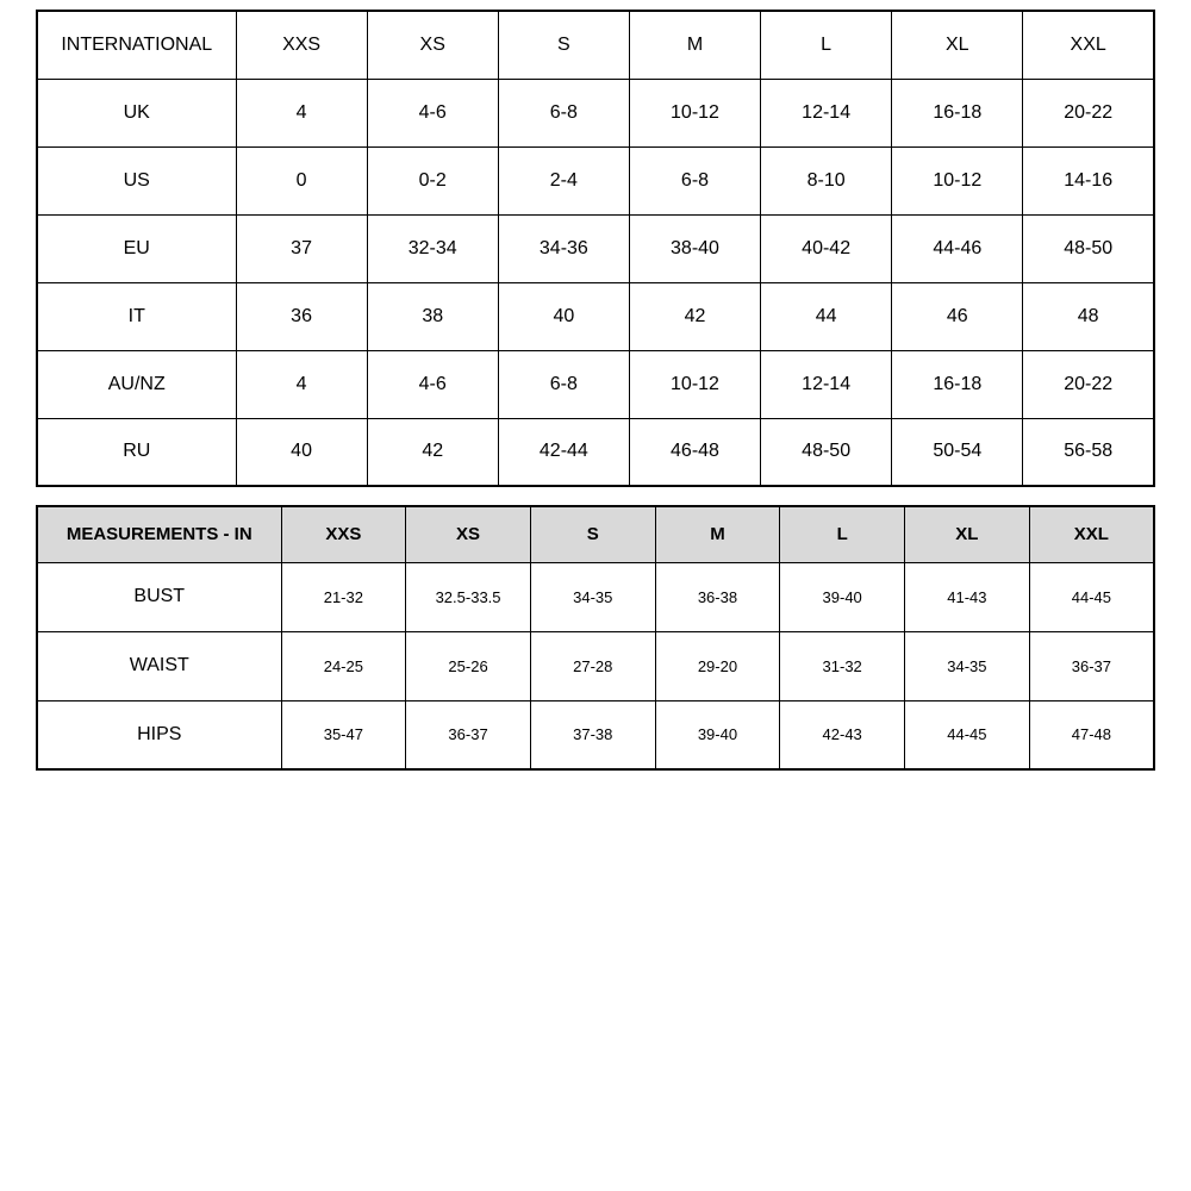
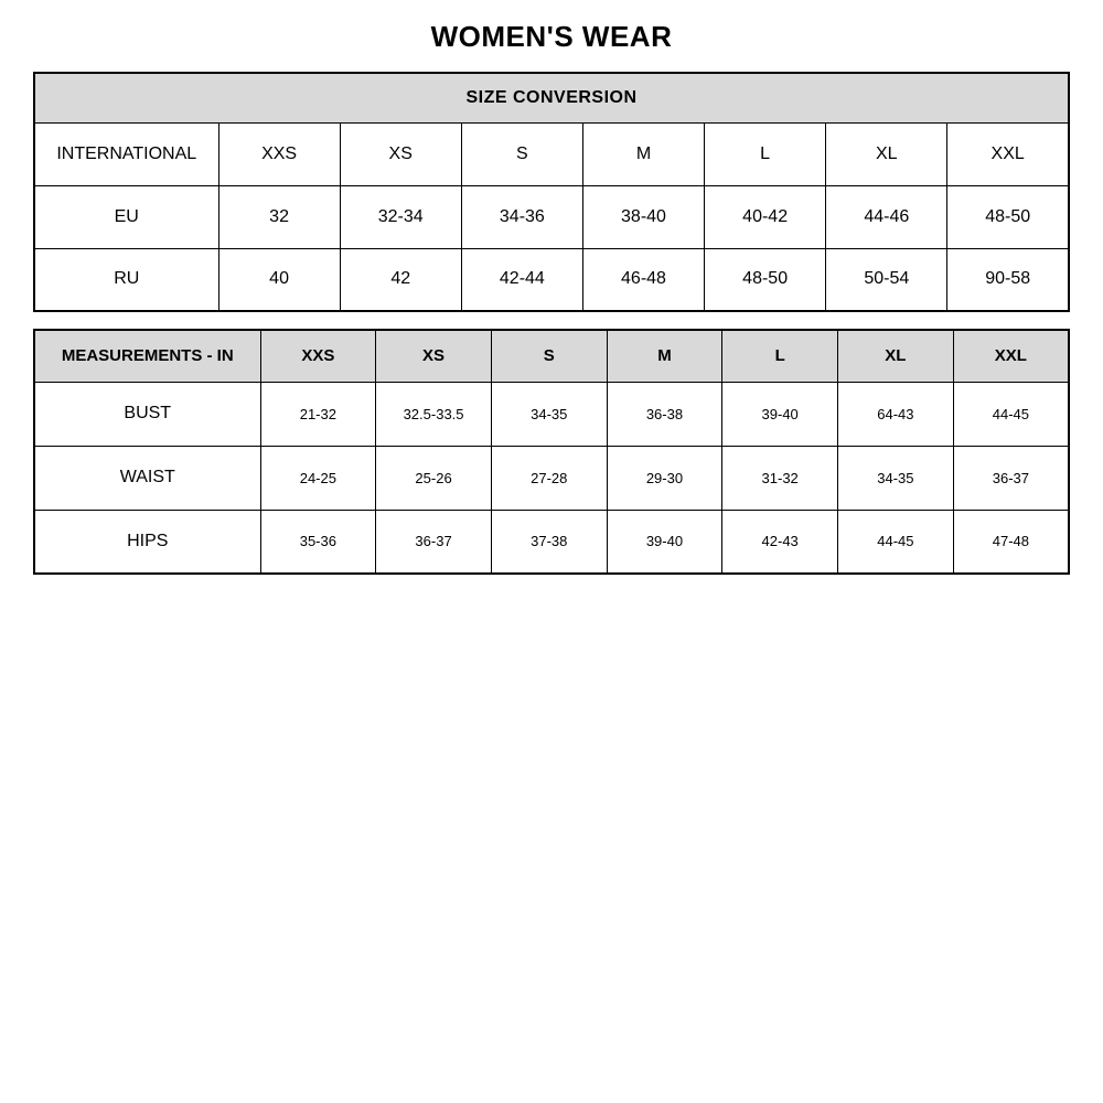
+ WOMEN'S WEAR
+ SIZE CONVERSION
  INTERNATIONAL	XXS	XS	S	M	L	XL	XXL
- UK	4	4-6	6-8	10-12	12-14	16-18	20-22
- US	0	0-2	2-4	6-8	8-10	10-12	14-16
- EU	37	32-34	34-36	38-40	40-42	44-46	48-50
+ EU	32	32-34	34-36	38-40	40-42	44-46	48-50
- IT	36	38	40	42	44	46	48
- AU/NZ	4	4-6	6-8	10-12	12-14	16-18	20-22
- RU	40	42	42-44	46-48	48-50	50-54	56-58
+ RU	40	42	42-44	46-48	48-50	50-54	90-58
  MEASUREMENTS - IN	XXS	XS	S	M	L	XL	XXL
- BUST	21-32	32.5-33.5	34-35	36-38	39-40	41-43	44-45
+ BUST	21-32	32.5-33.5	34-35	36-38	39-40	64-43	44-45
- WAIST	24-25	25-26	27-28	29-20	31-32	34-35	36-37
+ WAIST	24-25	25-26	27-28	29-30	31-32	34-35	36-37
- HIPS	35-47	36-37	37-38	39-40	42-43	44-45	47-48
+ HIPS	35-36	36-37	37-38	39-40	42-43	44-45	47-48
